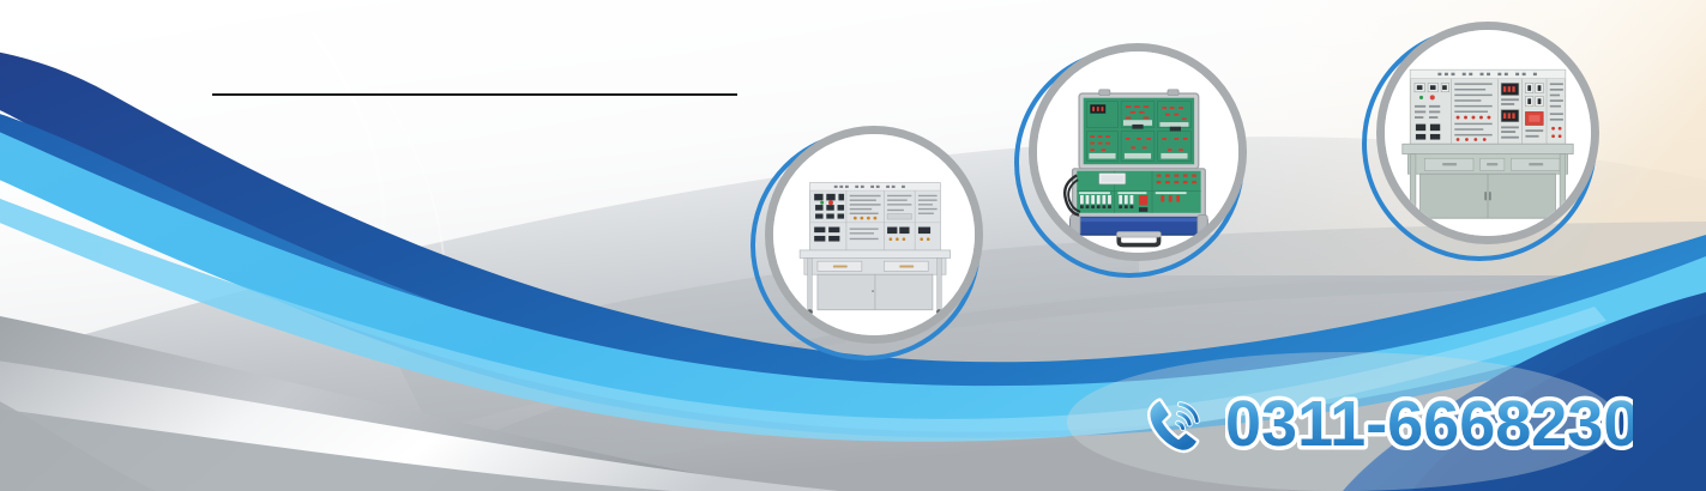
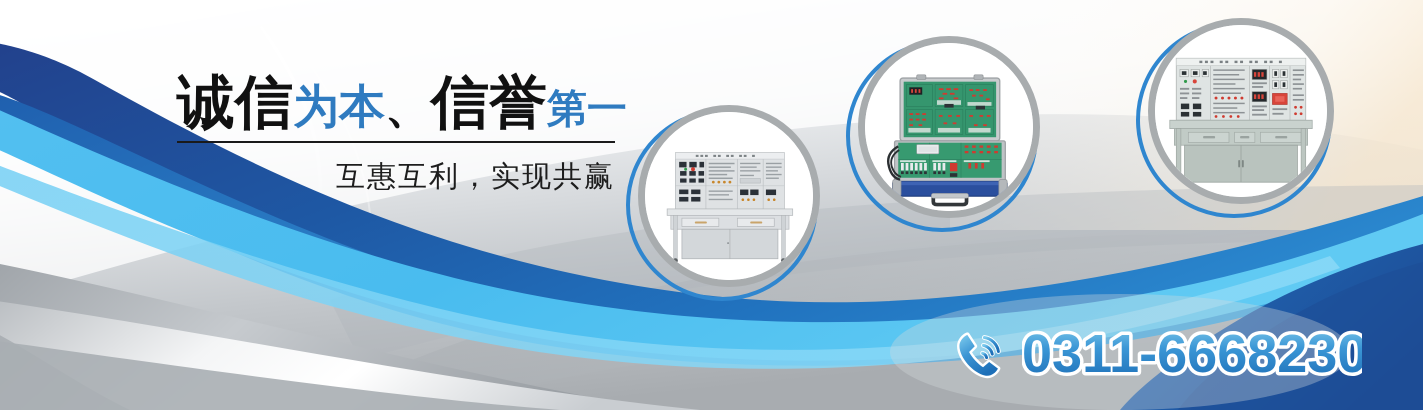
+ 诚信为本、信誉第一
+ 互惠互利，实现共赢
  0311-6668230
